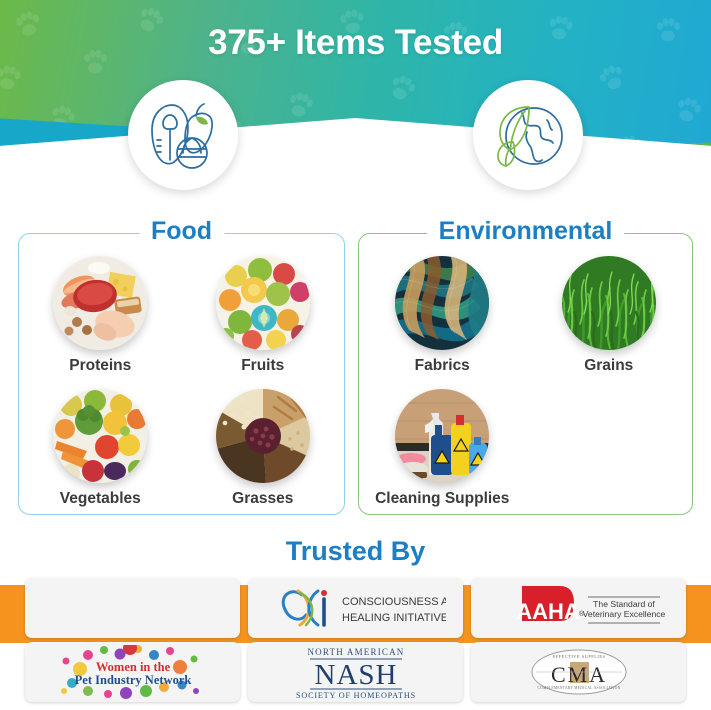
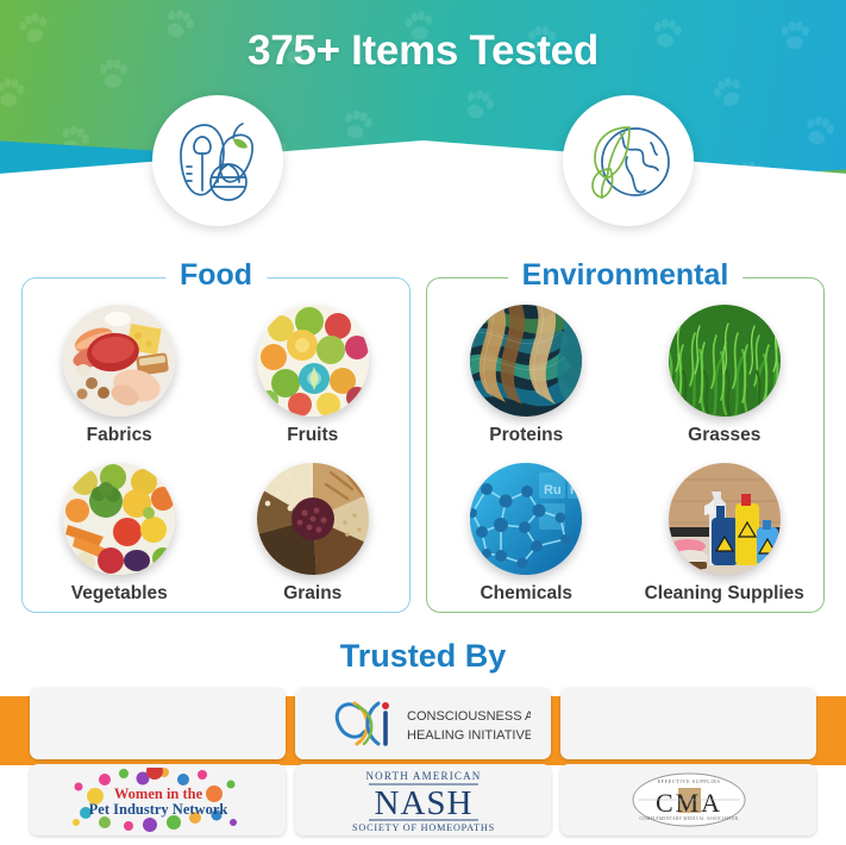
  375+ Items Tested
  Food
- Proteins
+ Fabrics
  Fruits
  Vegetables
- Grasses
+ Grains
  Environmental
- Fabrics
+ Proteins
- Grains
+ Grasses
+ Ru
+ Chemicals
  Cleaning Supplies
  Trusted By
  CONSCIOUSNESS A
  HEALING INITIATIVE
- AAHA
- The Standard of
- Veterinary Excellence
  Women in the
  Pet Industry Network
  NORTH AMERICAN
  NASH
  SOCIETY OF HOMEOPATHS
  CMA
